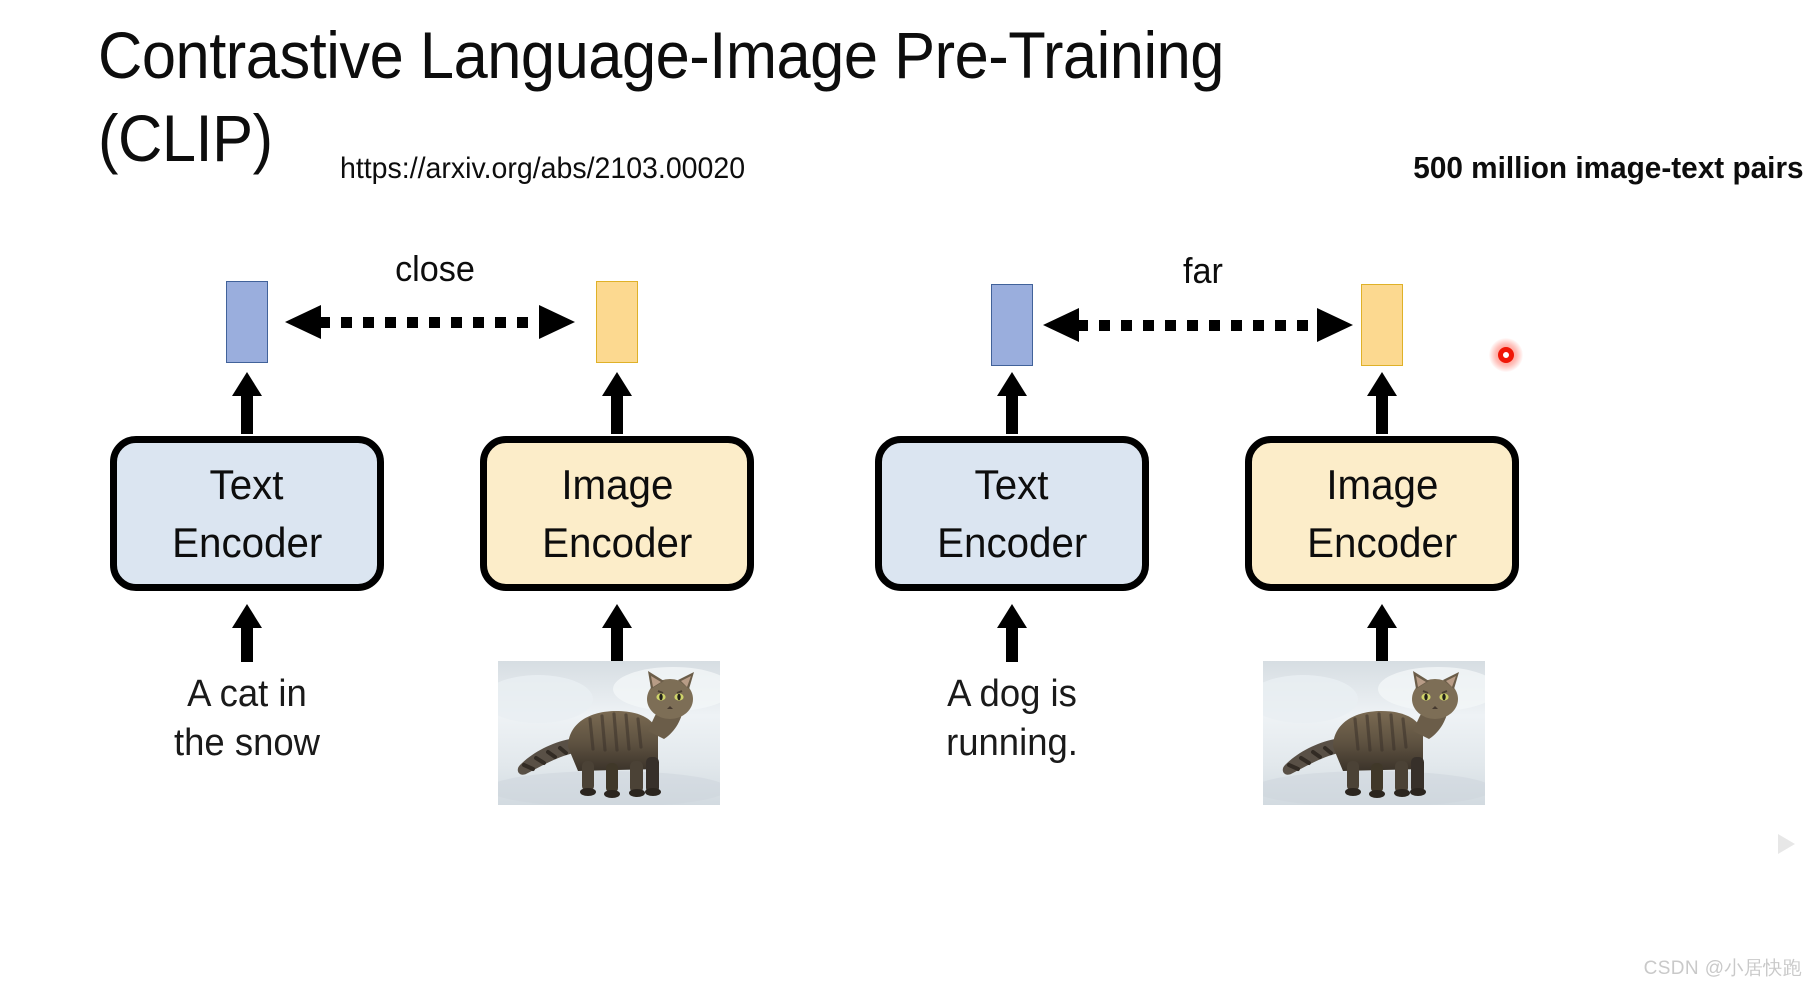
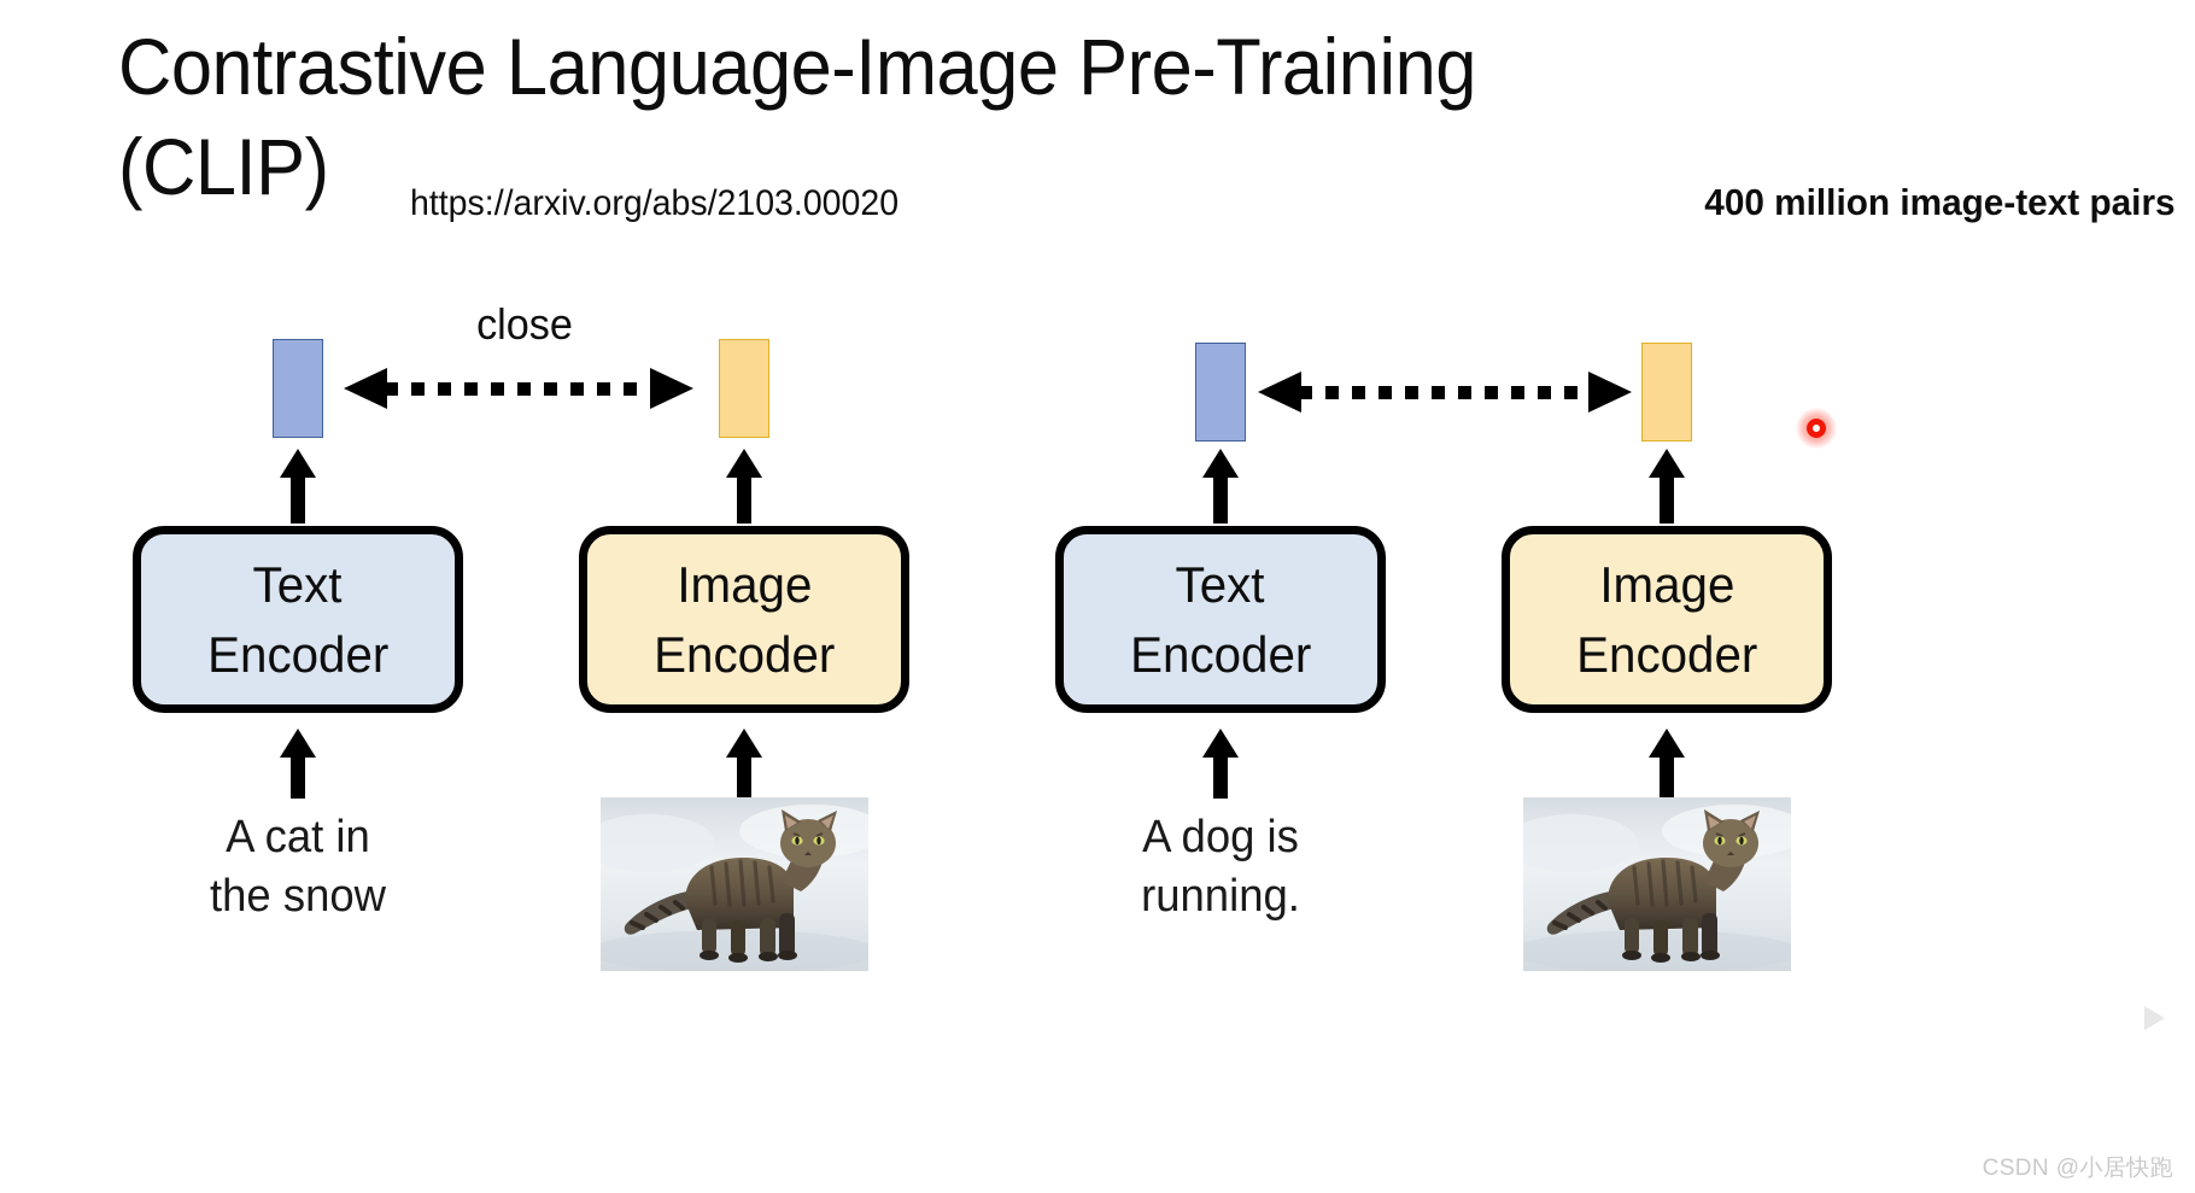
  Contrastive Language-Image Pre-Training
  (CLIP)
  https://arxiv.org/abs/2103.00020
- 500 million image-text pairs
+ 400 million image-text pairs
  close
  Text
  Encoder
  Image
  Encoder
  A cat in
  the snow
- far
  Text
  Encoder
  Image
  Encoder
  A dog is
  running.
  CSDN @小居快跑
